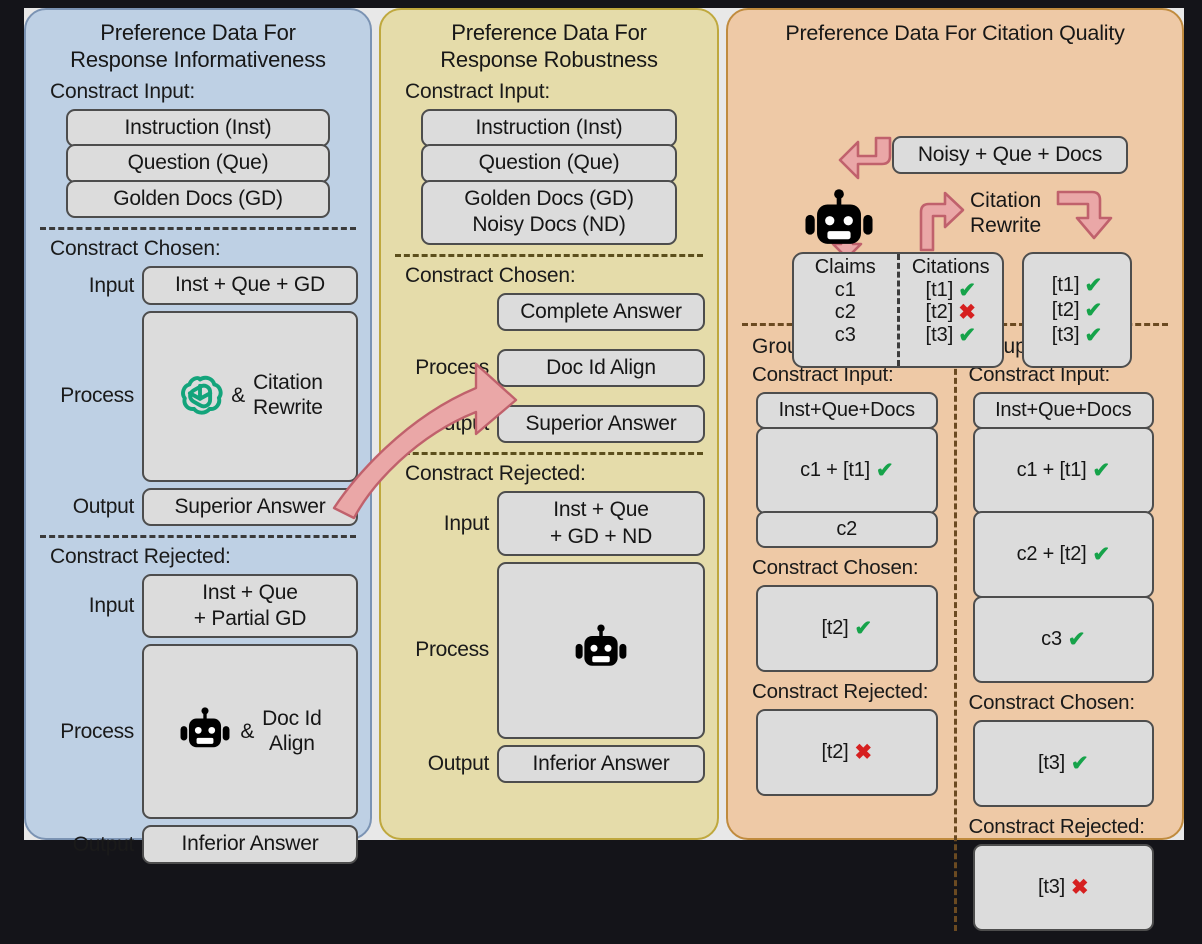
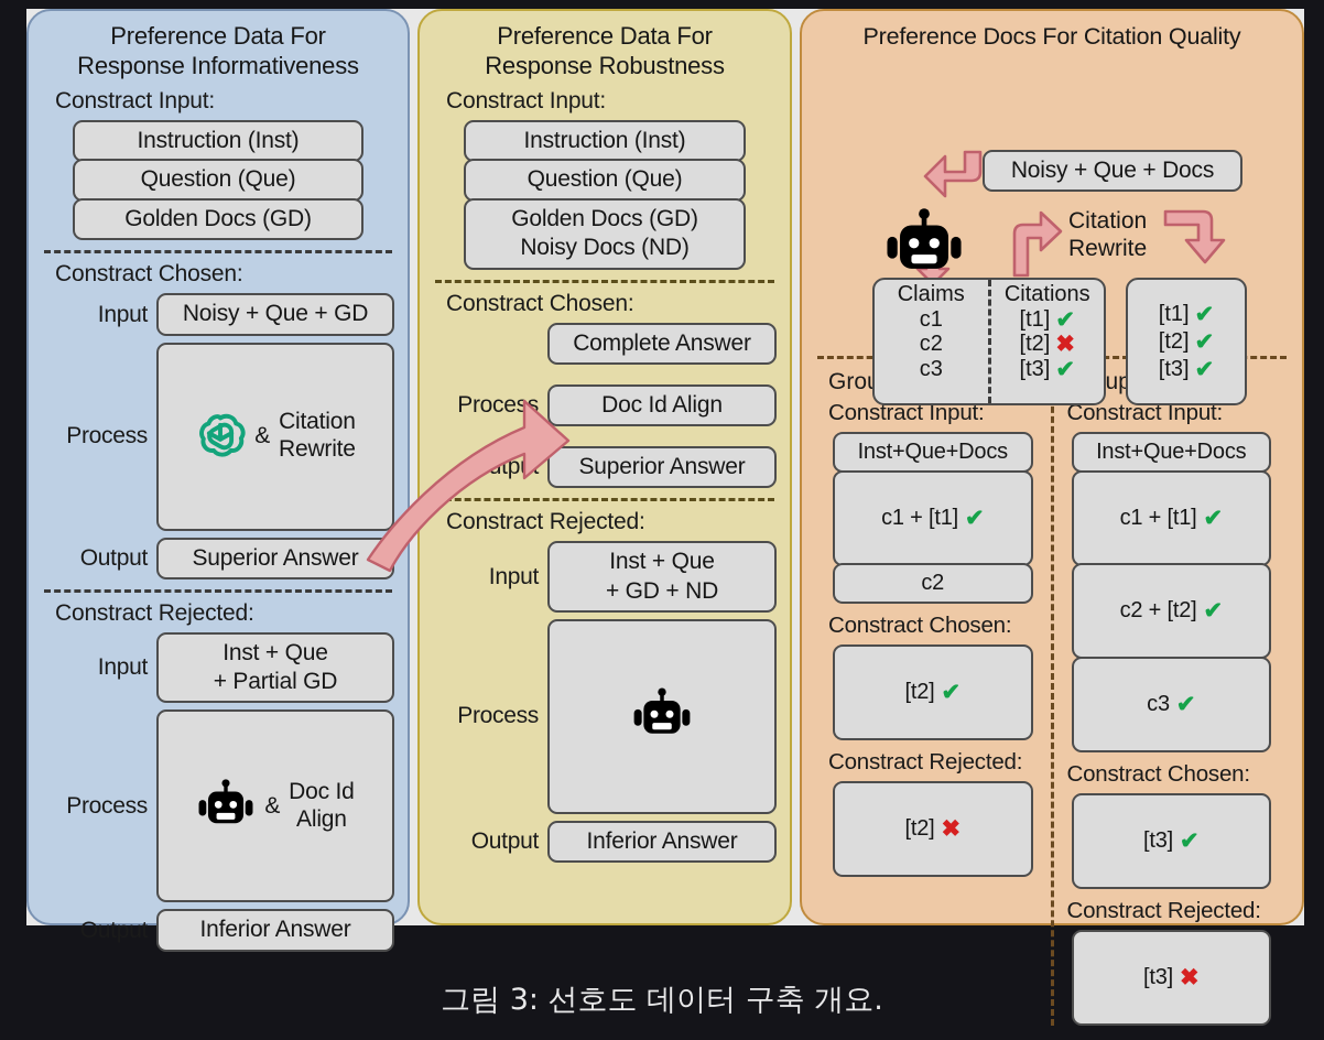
  Preference Data For
  Response Informativeness
  Constract Input:
  Instruction (Inst)
  Question (Que)
  Golden Docs (GD)
  Constract Chosen:
  Input
- Inst + Que + GD
+ Noisy + Que + GD
  Process
  &
  Citation
  Rewrite
  Output
  Superior Answer
  Constract Rejected:
  Input
  Inst + Que
  + Partial GD
  Process
  &
  Doc Id
  Align
  Output
  Inferior Answer
  Preference Data For
  Response Robustness
  Constract Input:
  Instruction (Inst)
  Question (Que)
  Golden Docs (GD)
  Noisy Docs (ND)
  Constract Chosen:
  Complete Answer
  Process
  Doc Id Align
  Superior Answer
  Constract Rejected:
  Input
  Inst + Que
  + GD + ND
  Process
  Output
  Inferior Answer
- Preference Data For Citation Quality
+ Preference Docs For Citation Quality
  Noisy + Que + Docs
  Citation
  Rewrite
  Claims
  c1
  c2
  c3
  Citations
  [t1]
  ✔
  [t2]
  ✖
  [t3]
  ✔
  [t1]
  ✔
  [t2]
  ✔
  [t3]
  ✔
  Constract Input:
  Inst+Que+Docs
  c1 + [t1]
  ✔
  c2
  Constract Chosen:
  [t2]
  ✔
  Constract Rejected:
  [t2]
  ✖
  Constract Input:
  Inst+Que+Docs
  c1 + [t1]
  ✔
  c2 + [t2]
  ✔
  c3
  ✔
  Constract Chosen:
  [t3]
  ✔
  Constract Rejected:
  [t3]
  ✖
+ 그림 3: 선호도 데이터 구축 개요.
